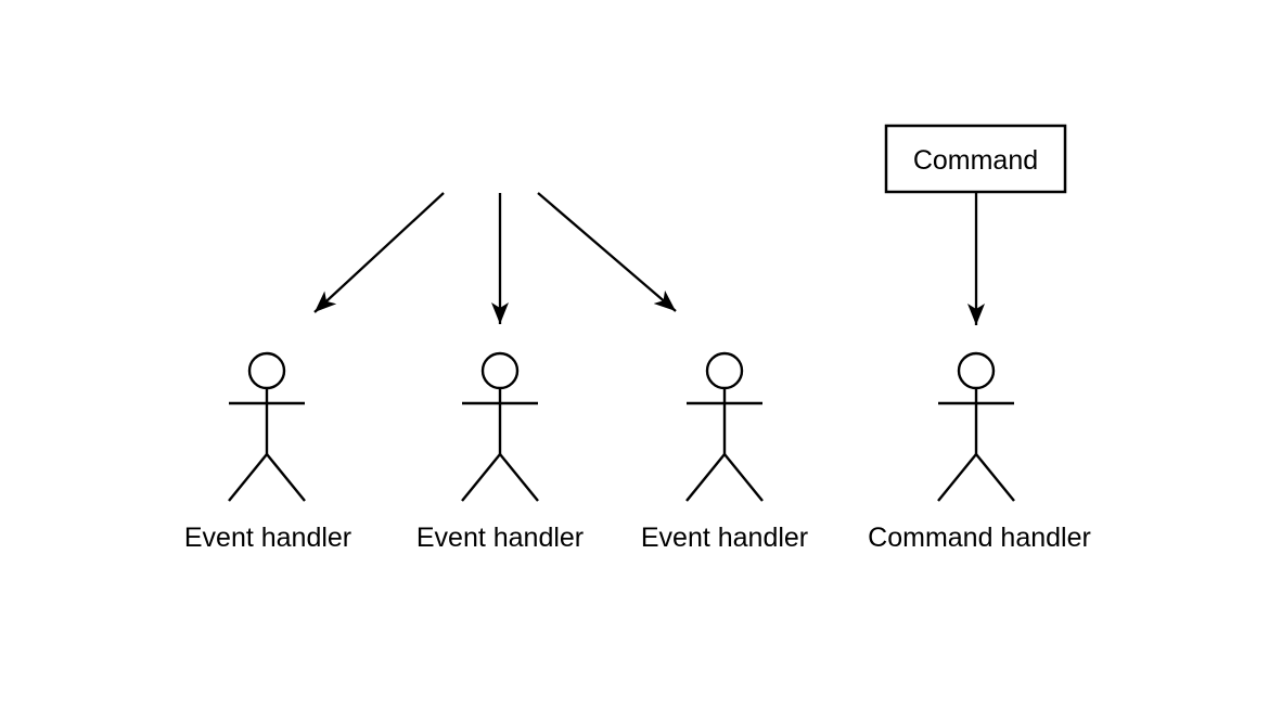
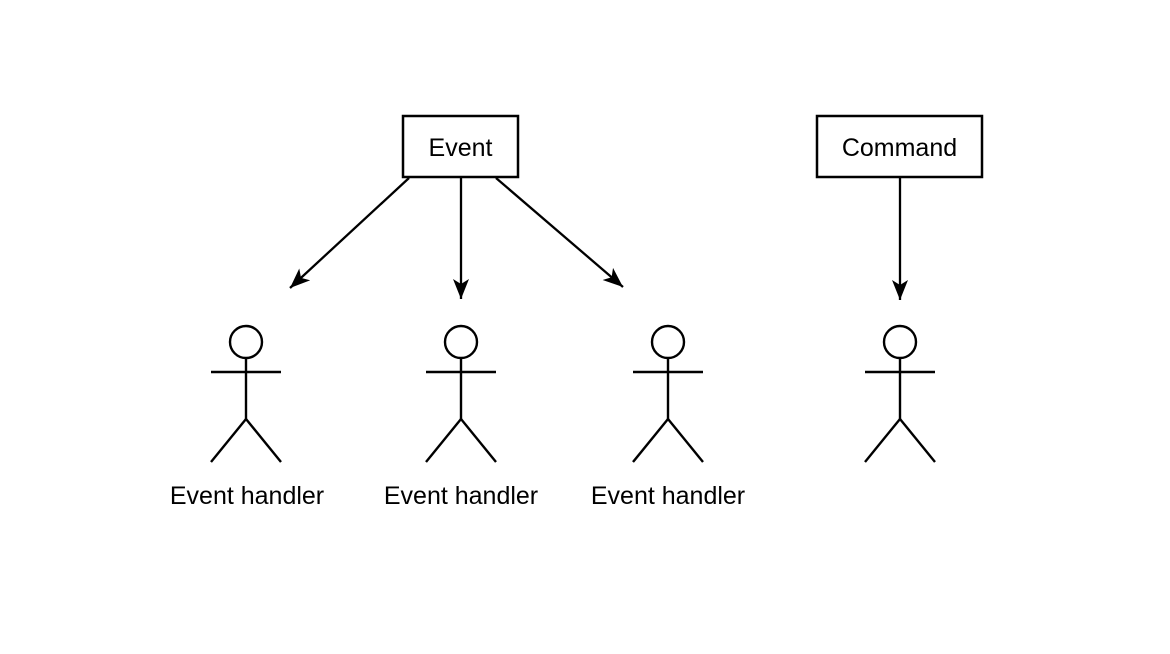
+ Event
  Command
  Event handler
  Event handler
  Event handler
- Command handler
